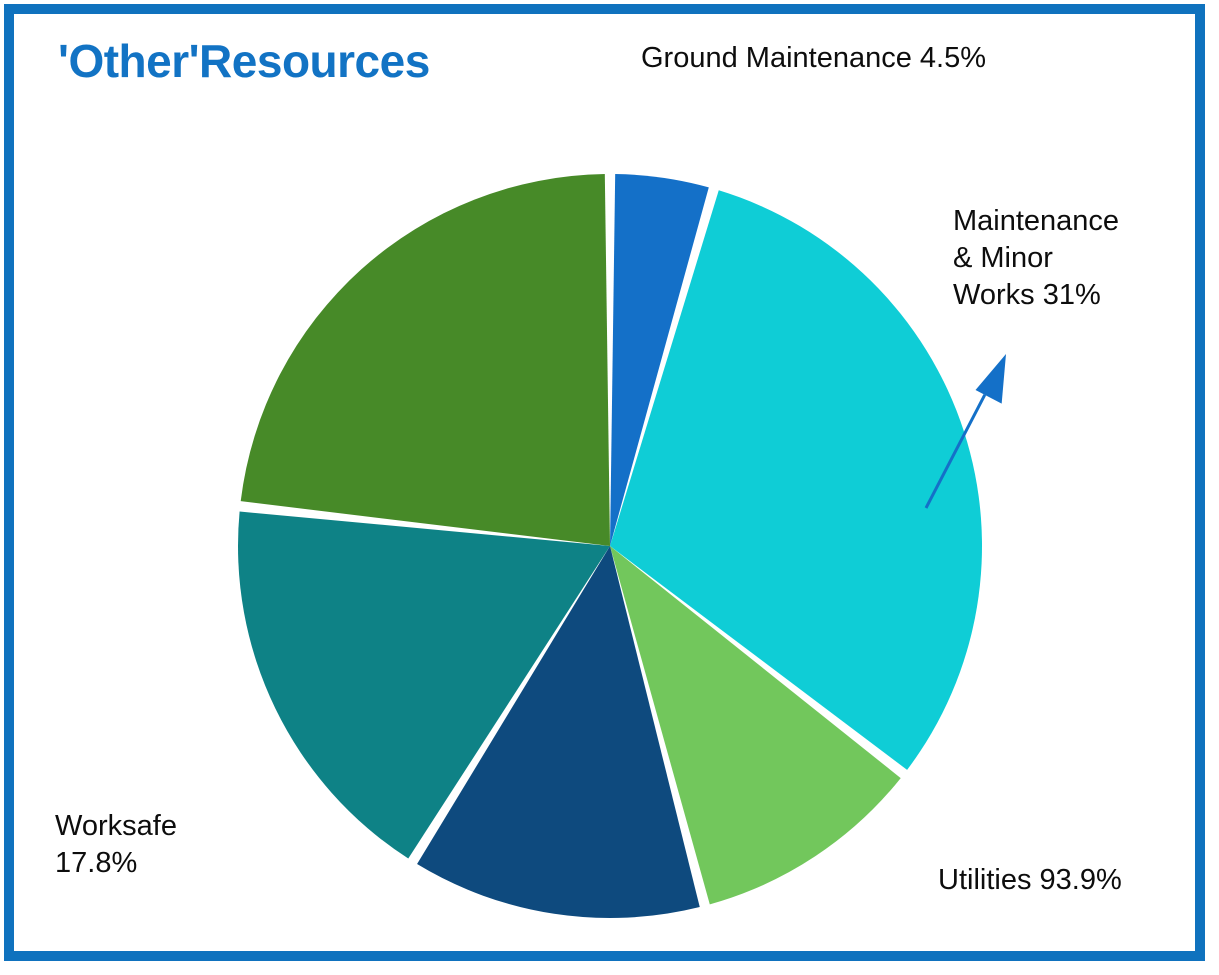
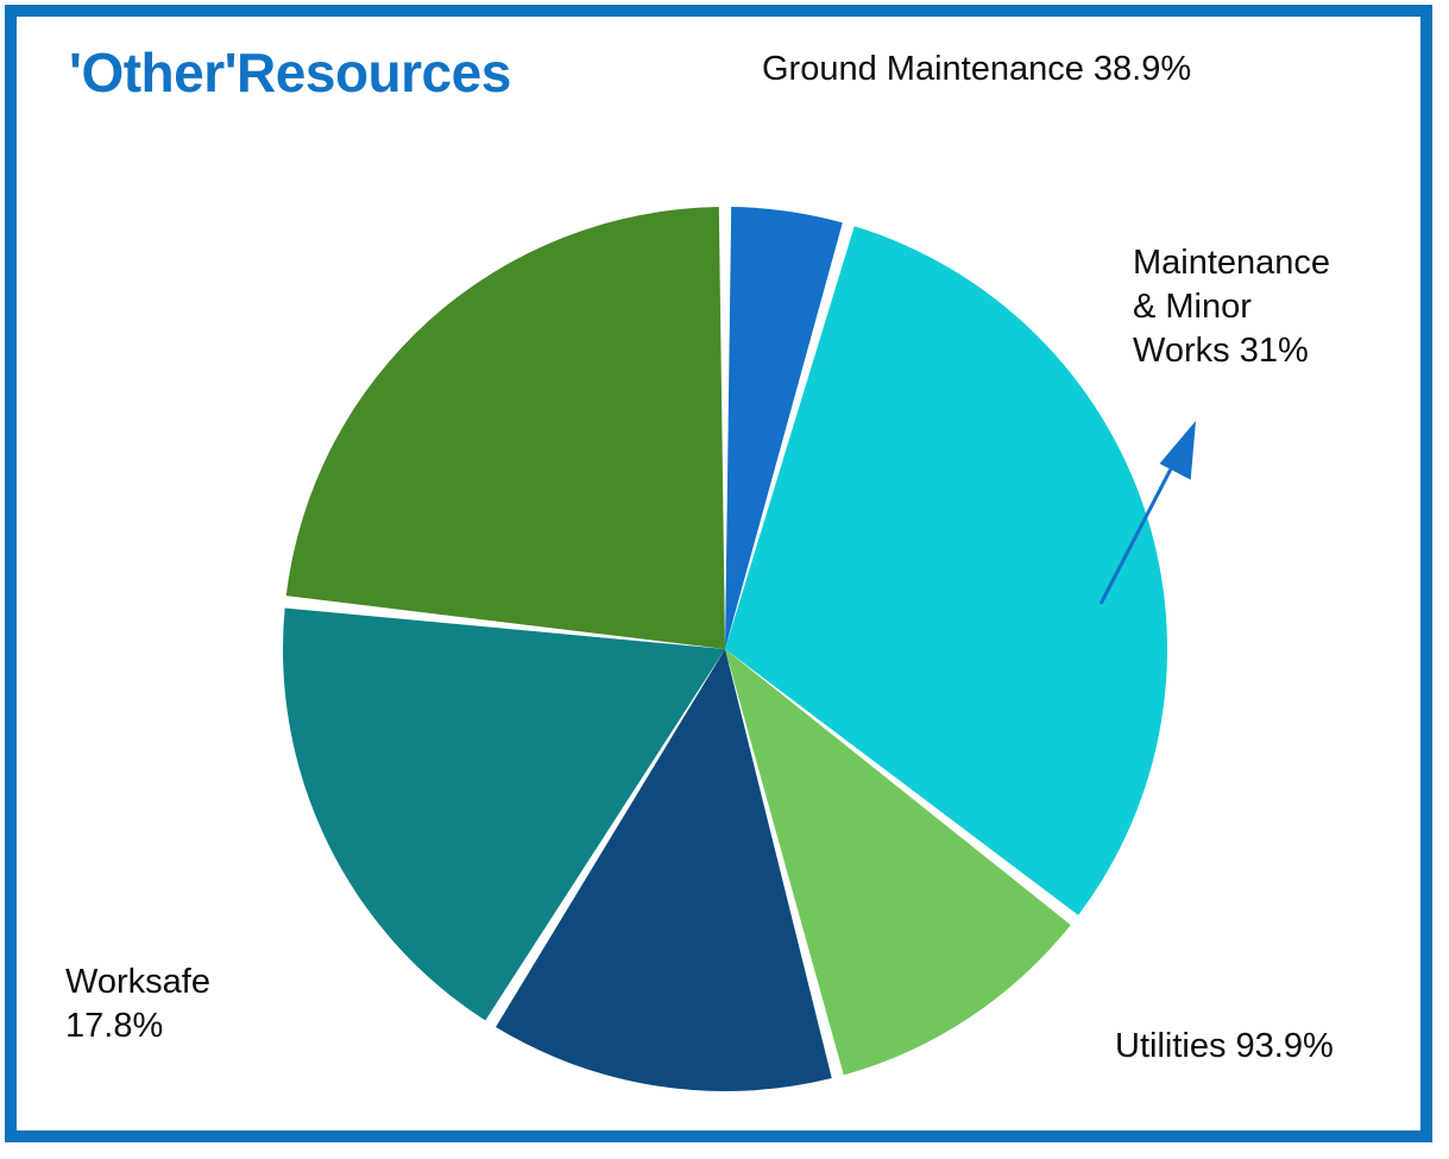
  'Other'Resources
- Ground Maintenance 4.5%
+ Ground Maintenance 38.9%
  Maintenance
  & Minor
  Works 31%
  Worksafe
  17.8%
  Utilities 93.9%
